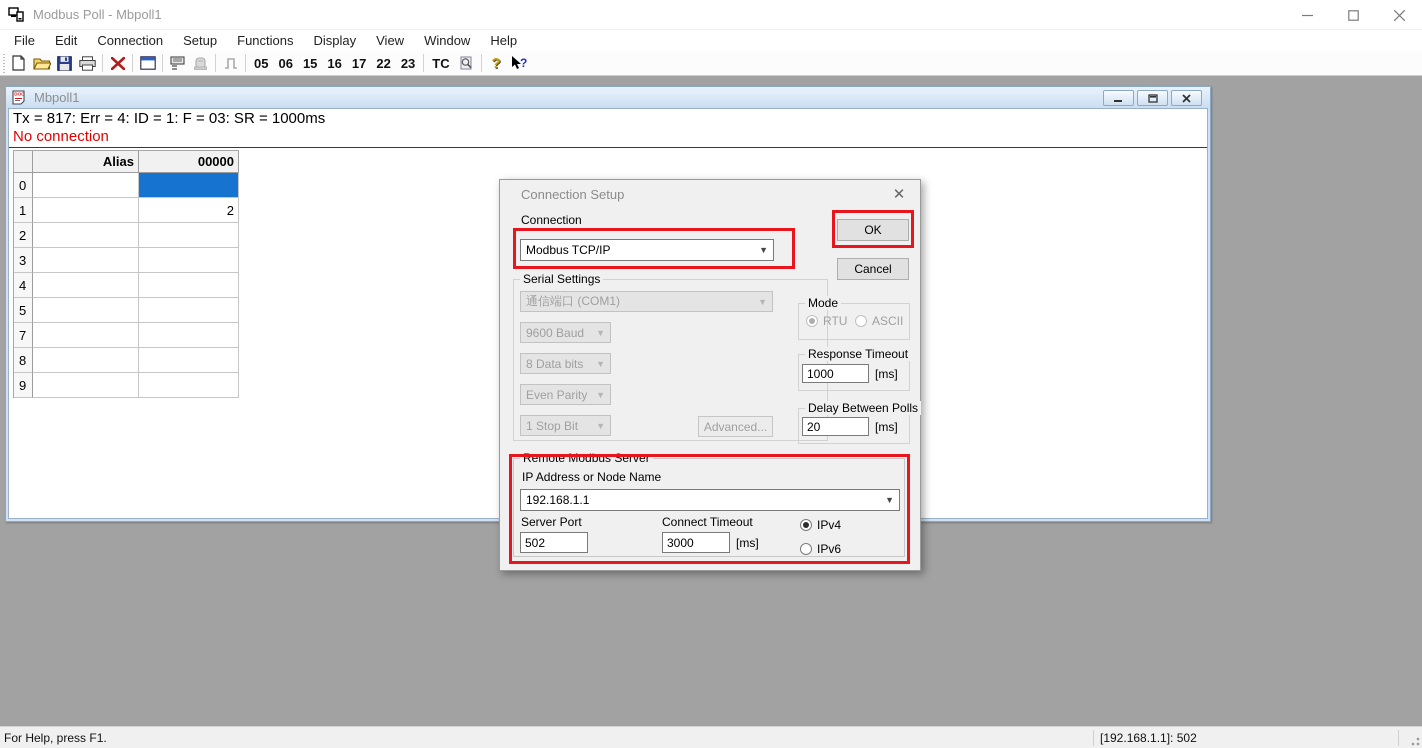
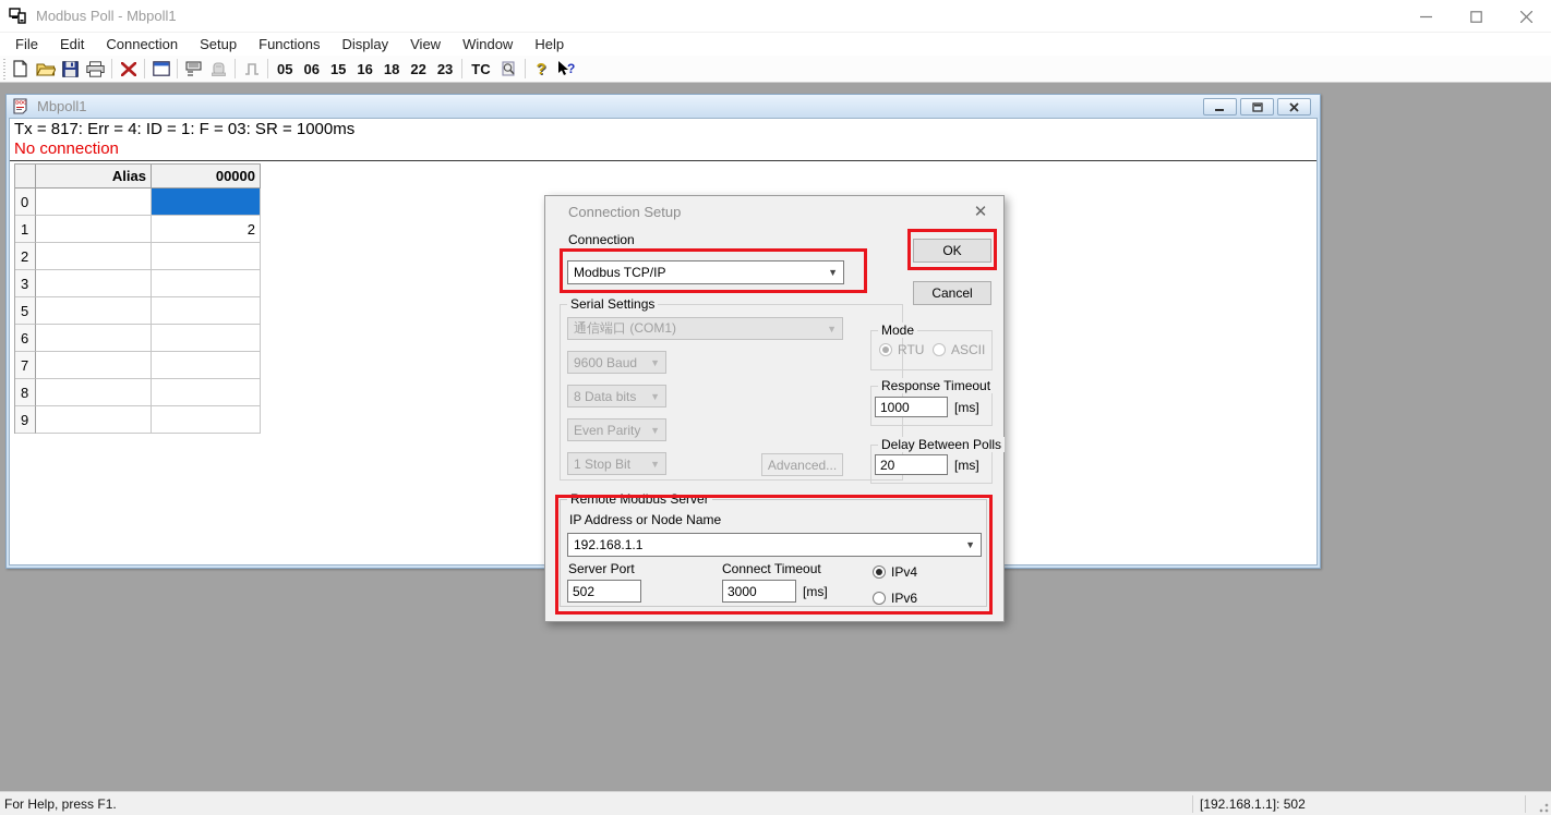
  Modbus Poll - Mbpoll1
  File
  Edit
  Connection
  Setup
  Functions
  Display
  View
  Window
  Help
  05
  06
  15
  16
- 17
+ 18
  22
  23
  TC
  ?
  ?
  Mbpoll1
  Tx = 817: Err = 4: ID = 1: F = 03: SR = 1000ms
  No connection
  Alias
  00000
  0
  1
  2
  2
  3
- 4
  5
+ 6
  7
  8
  9
  Connection Setup
  ✕
  Connection
  Modbus TCP/IP
  ▼
  OK
  Cancel
  Serial Settings
  通信端口 (COM1)
  ▼
  9600 Baud
  ▼
  8 Data bits
  ▼
  Even Parity
  ▼
  1 Stop Bit
  ▼
  Advanced...
  Mode
  RTU
  ASCII
  Response Timeout
  1000
  [ms]
  Delay Between Polls
  20
  [ms]
  Remote Modbus Server
  IP Address or Node Name
  192.168.1.1
  ▼
  Server Port
  502
  Connect Timeout
  3000
  [ms]
  IPv4
  IPv6
  For Help, press F1.
  [192.168.1.1]: 502
